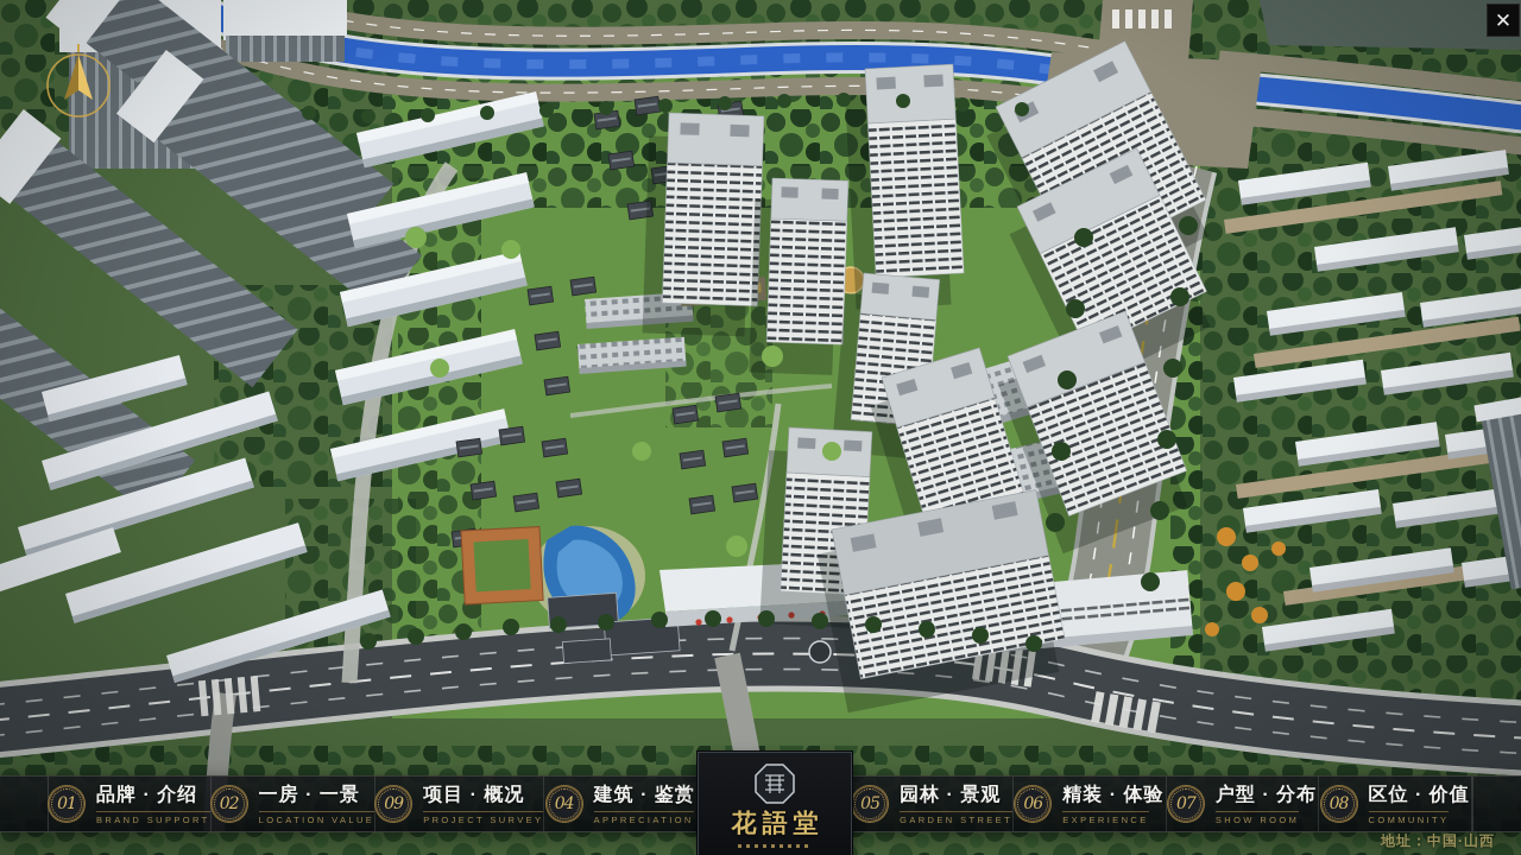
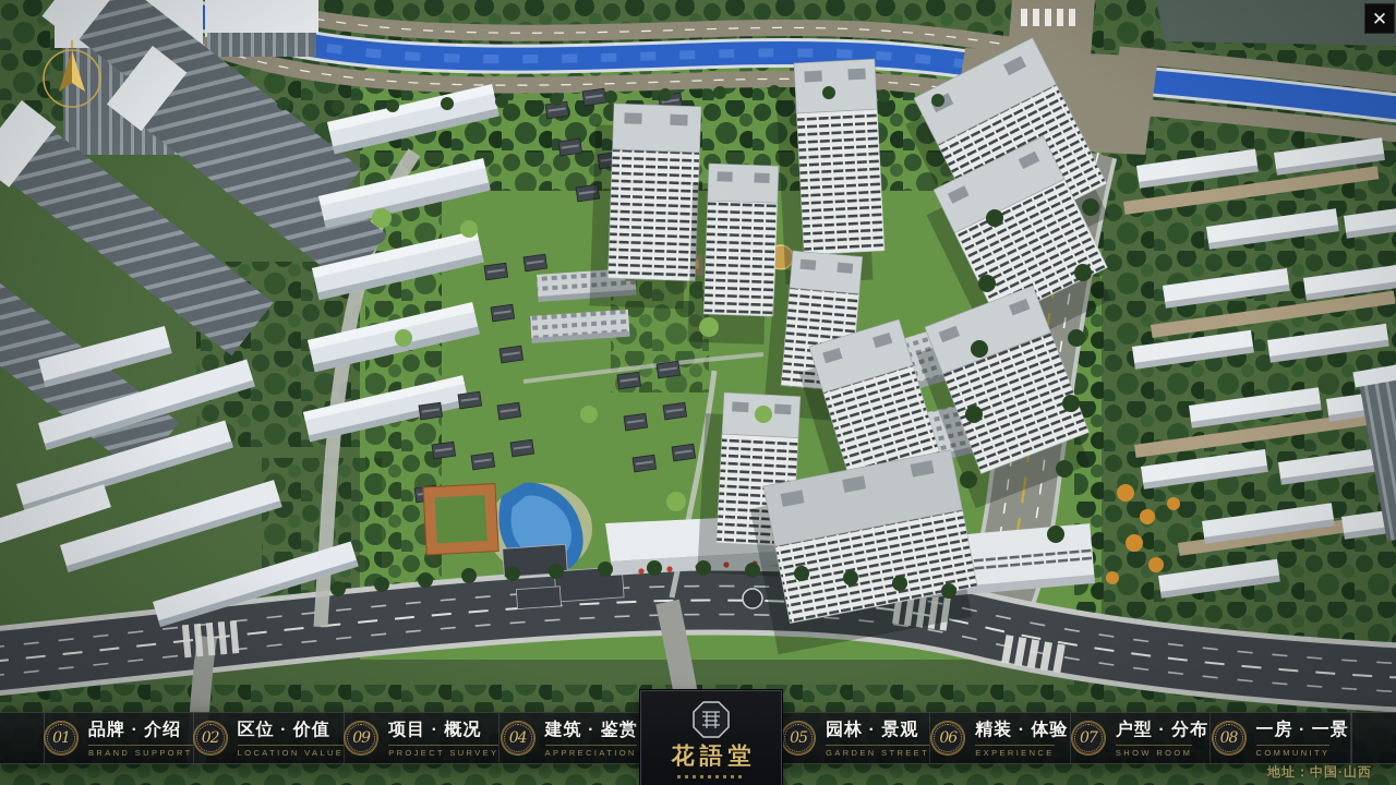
  ✕
  01
  品牌 · 介绍
  BRAND SUPPORT
  02
- 一房 · 一景
+ 区位 · 价值
  LOCATION VALUE
  09
  项目 · 概况
  PROJECT SURVEY
  04
  建筑 · 鉴赏
  APPRECIATION
  花語堂
  05
  园林 · 景观
  GARDEN STREET
  06
  精装 · 体验
  EXPERIENCE
  07
  户型 · 分布
  SHOW ROOM
  08
- 区位 · 价值
+ 一房 · 一景
  COMMUNITY
  地址：中国·山西
